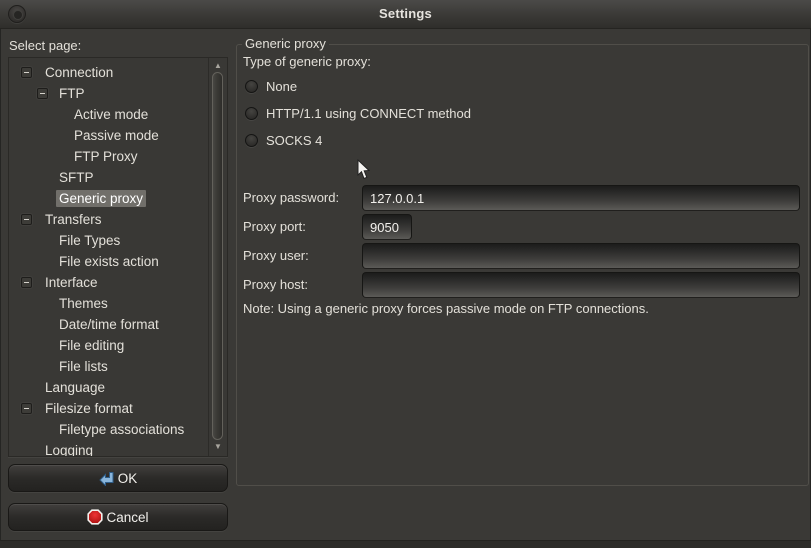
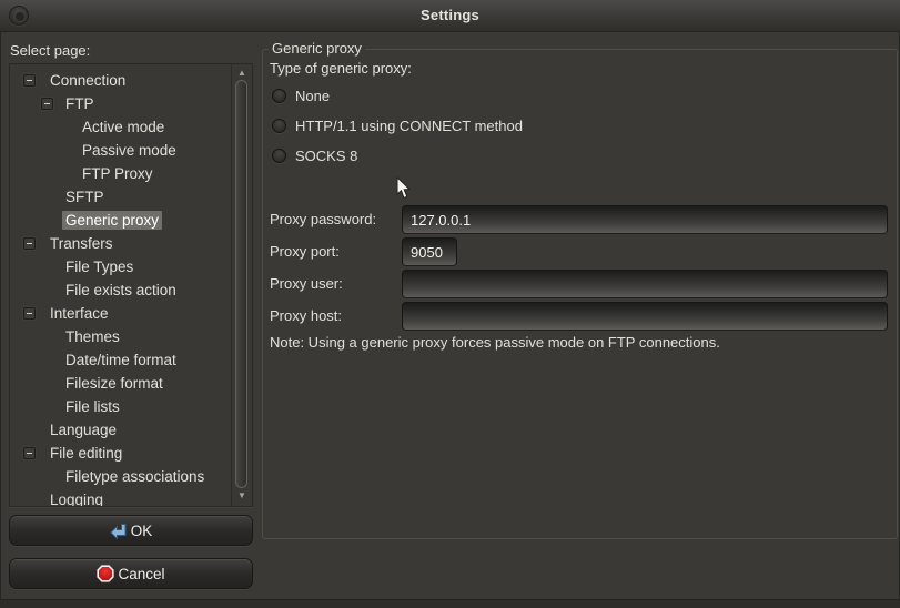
  Settings
  Select page:
  Connection
  FTP
  Active mode
  Passive mode
  FTP Proxy
  SFTP
  Generic proxy
  Transfers
  File Types
  File exists action
  Interface
  Themes
  Date/time format
- File editing
+ Filesize format
  File lists
  Language
- Filesize format
+ File editing
  Filetype associations
  Logging
  ▲
  ▼
  OK
  Cancel
  Generic proxy
  Type of generic proxy:
  None
  HTTP/1.1 using CONNECT method
- SOCKS 4
+ SOCKS 8
  Proxy password:
  127.0.0.1
  Proxy port:
  9050
  Proxy user:
  Proxy host:
  Note: Using a generic proxy forces passive mode on FTP connections.
